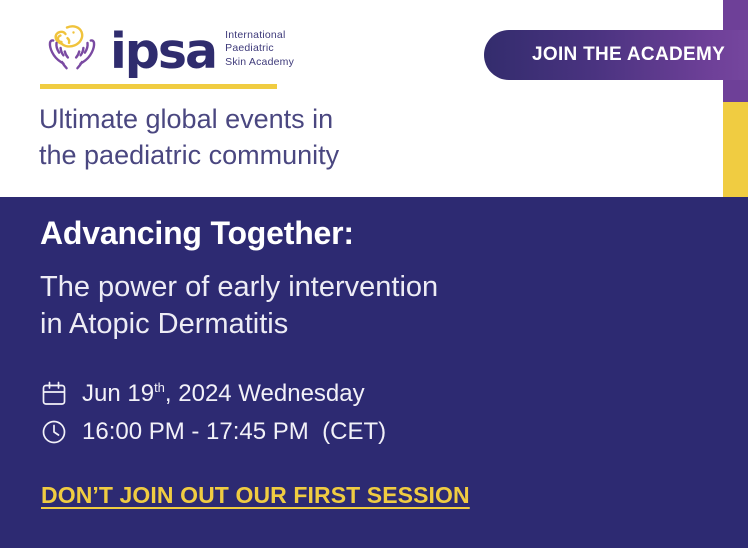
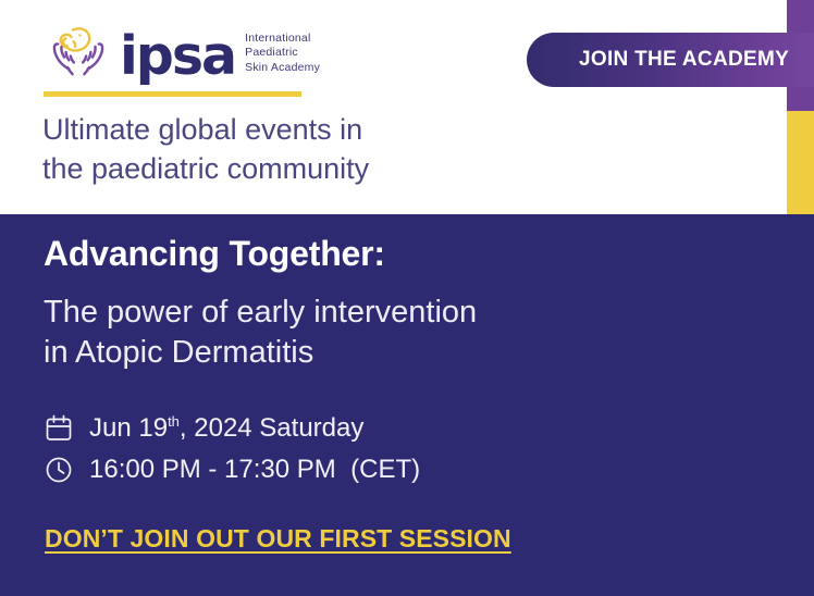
  ipsa
  International
  Paediatric
  Skin Academy
  Ultimate global events in
  the paediatric community
  JOIN THE ACADEMY
  Advancing Together:
  The power of early intervention
  in Atopic Dermatitis
- Jun 19th, 2024 Wednesday
+ Jun 19th, 2024 Saturday
- 16:00 PM - 17:45 PM (CET)
+ 16:00 PM - 17:30 PM (CET)
  DON’T JOIN OUT OUR FIRST SESSION
